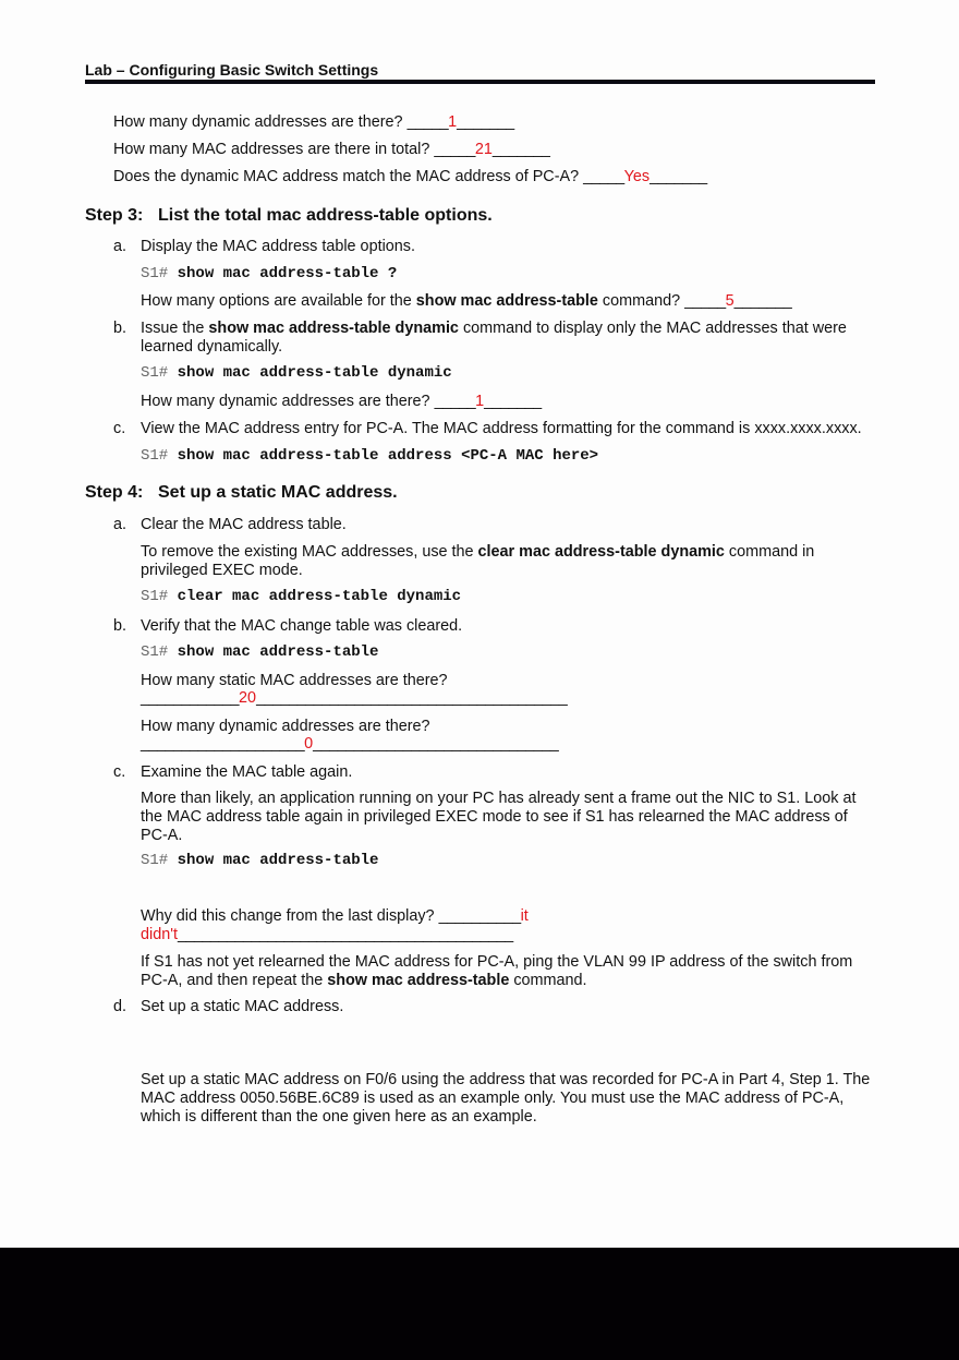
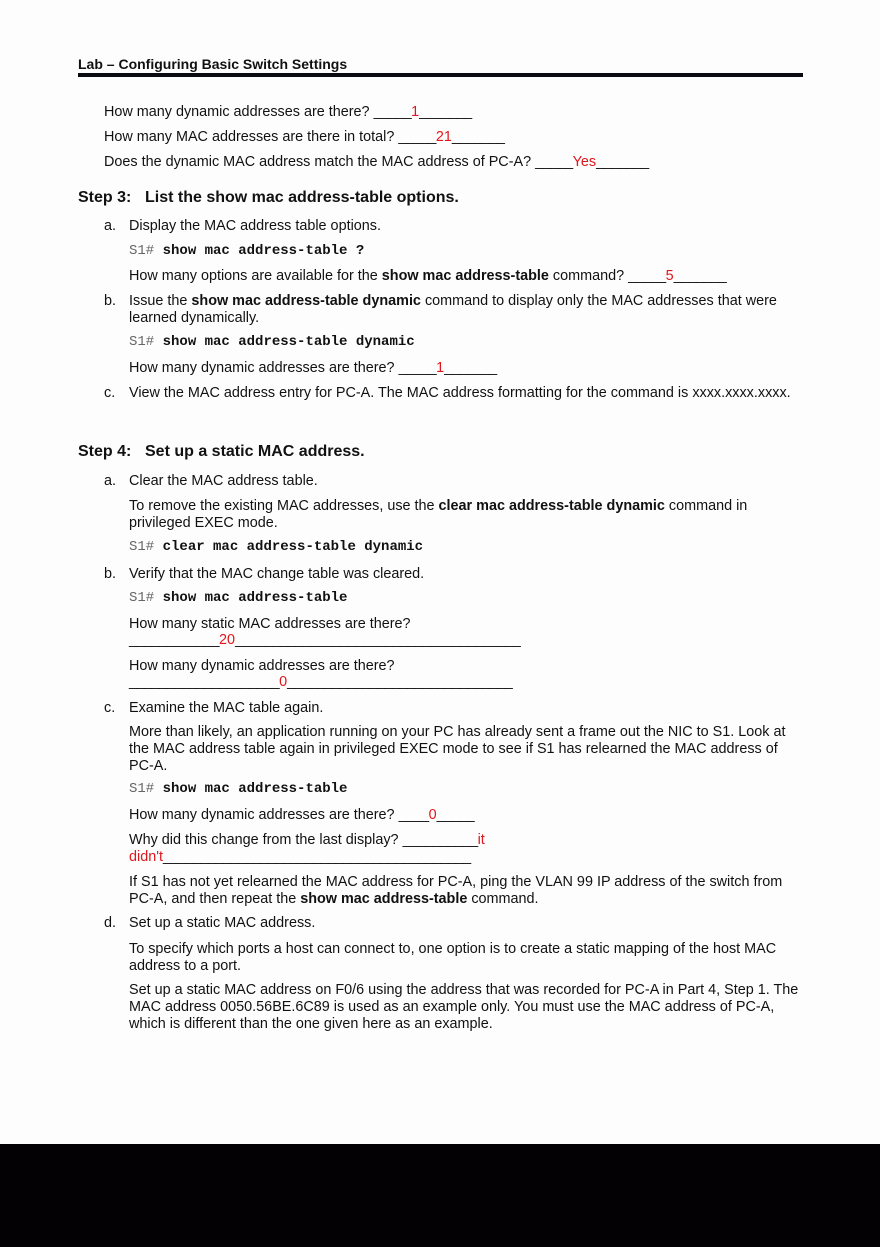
  Lab – Configuring Basic Switch Settings
  How many dynamic addresses are there? _____1_______
  How many MAC addresses are there in total? _____21_______
  Does the dynamic MAC address match the MAC address of PC-A? _____Yes_______
- Step 3: List the total mac address-table options.
+ Step 3: List the show mac address-table options.
  a.
  Display the MAC address table options.
  S1# show mac address-table ?
  How many options are available for the show mac address-table command? _____5_______
  b.
  Issue the show mac address-table dynamic command to display only the MAC addresses that were learned dynamically.
  S1# show mac address-table dynamic
  How many dynamic addresses are there? _____1_______
  c.
  View the MAC address entry for PC-A. The MAC address formatting for the command is xxxx.xxxx.xxxx.
- S1# show mac address-table address <PC-A MAC here>
  Step 4: Set up a static MAC address.
  a.
  Clear the MAC address table.
  To remove the existing MAC addresses, use the clear mac address-table dynamic command in privileged EXEC mode.
  S1# clear mac address-table dynamic
  b.
  Verify that the MAC change table was cleared.
  S1# show mac address-table
  How many static MAC addresses are there?
  ____________20______________________________________
  How many dynamic addresses are there?
  ____________________0______________________________
  c.
  Examine the MAC table again.
  More than likely, an application running on your PC has already sent a frame out the NIC to S1. Look at the MAC address table again in privileged EXEC mode to see if S1 has relearned the MAC address of PC-A.
  S1# show mac address-table
+ How many dynamic addresses are there? ____0_____
  Why did this change from the last display? __________it
  didn't_________________________________________
  If S1 has not yet relearned the MAC address for PC-A, ping the VLAN 99 IP address of the switch from PC-A, and then repeat the show mac address-table command.
  d.
  Set up a static MAC address.
+ To specify which ports a host can connect to, one option is to create a static mapping of the host MAC address to a port.
  Set up a static MAC address on F0/6 using the address that was recorded for PC-A in Part 4, Step 1. The MAC address 0050.56BE.6C89 is used as an example only. You must use the MAC address of PC-A, which is different than the one given here as an example.
